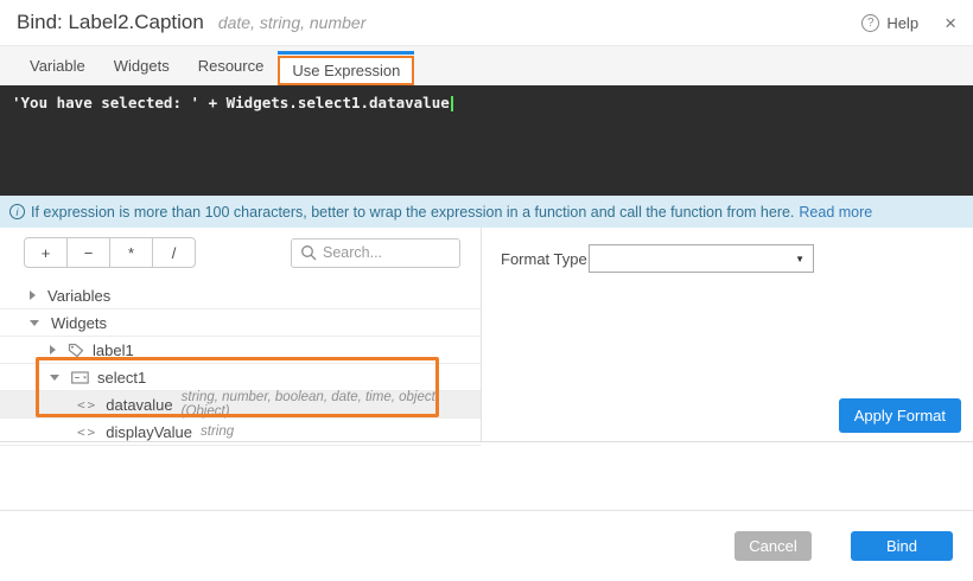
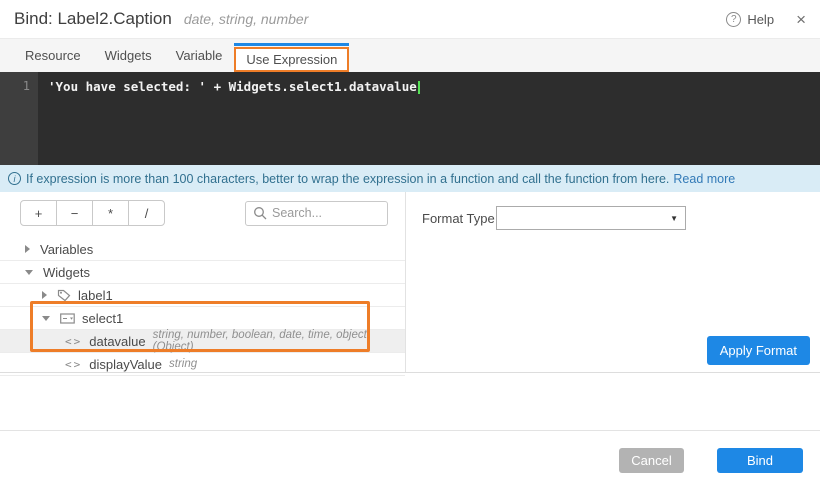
  Bind: Label2.Caption
  date, string, number
  ?
  Help
  ×
- Variable
+ Resource
  Widgets
- Resource
+ Variable
  Use Expression
+ 1
  'You have selected: ' + Widgets.select1.datavalue
  i
  If expression is more than 100 characters, better to wrap the expression in a function and call the function from here.
  Read more
  +
  −
  *
  /
  Search...
  Variables
  Widgets
  label1
  select1
  <>
  datavalue
  string, number, boolean, date, time, object (Object)
  <>
  displayValue
  string
  Format Type
  ▼
  Apply Format
  Cancel
  Bind
